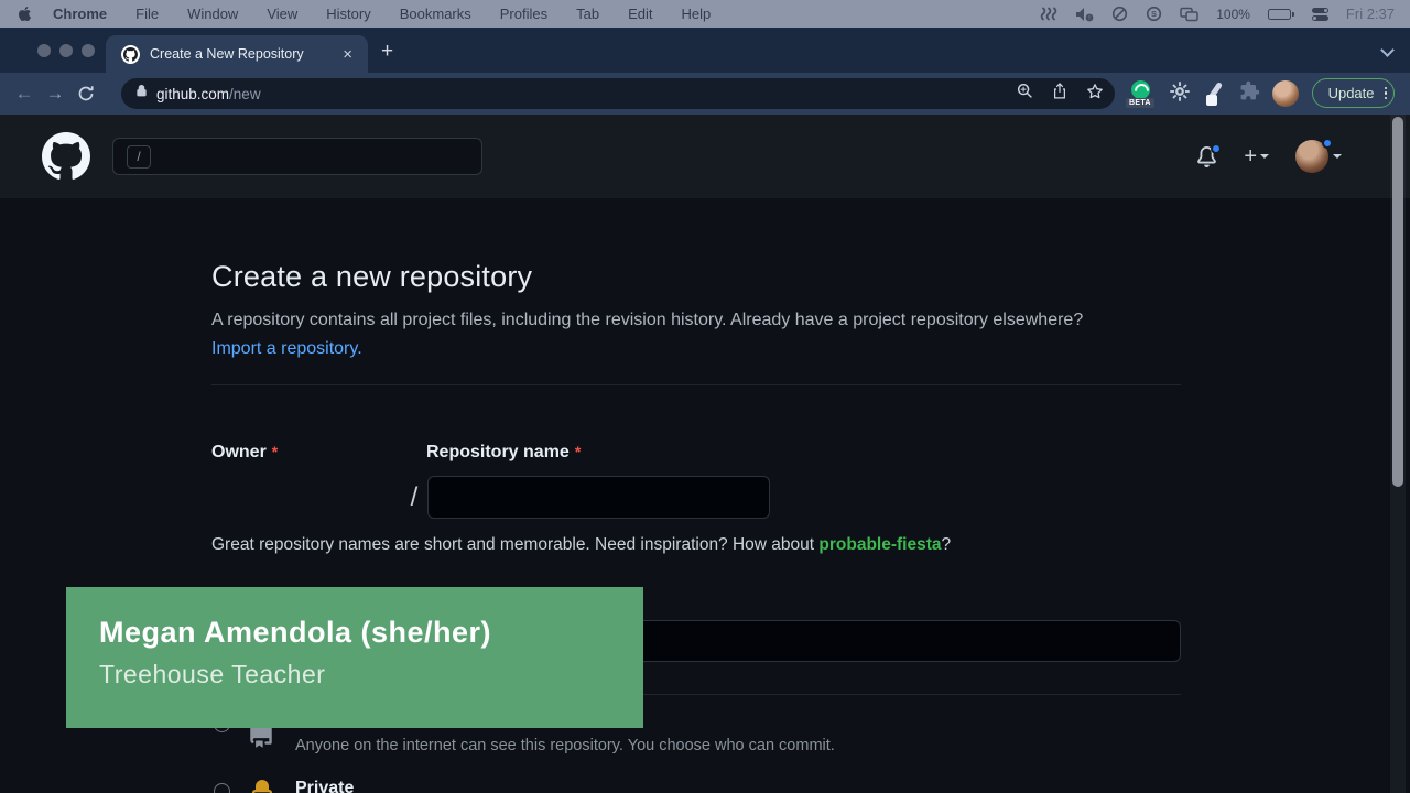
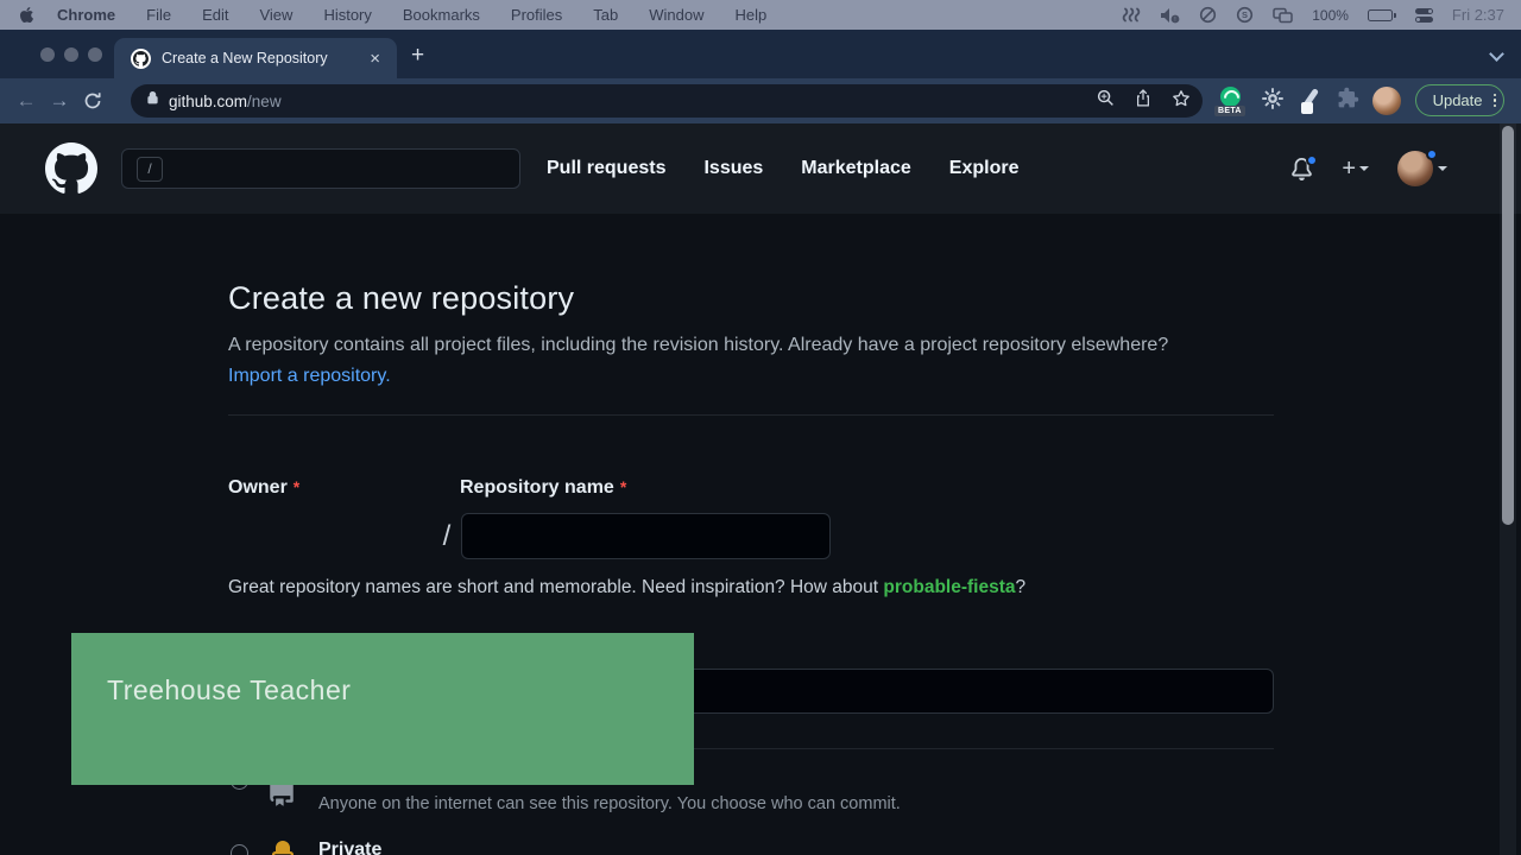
  Chrome
  File
- Window
+ Edit
  View
  History
  Bookmarks
  Profiles
  Tab
- Edit
+ Window
  Help
  S
  100%
  Fri 2:37
  Create a New Repository
  ×
  +
  ←
  →
  github.com
  /new
  Update
  /
+ Pull requests
+ Issues
+ Marketplace
+ Explore
  +
  Create a new repository
  A repository contains all project files, including the revision history. Already have a project repository elsewhere? Import a repository.
  Owner *
  Repository name *
  /
  Great repository names are short and memorable. Need inspiration? How about probable-fiesta?
  Anyone on the internet can see this repository. You choose who can commit.
  Private
- Megan Amendola (she/her)
  Treehouse Teacher
